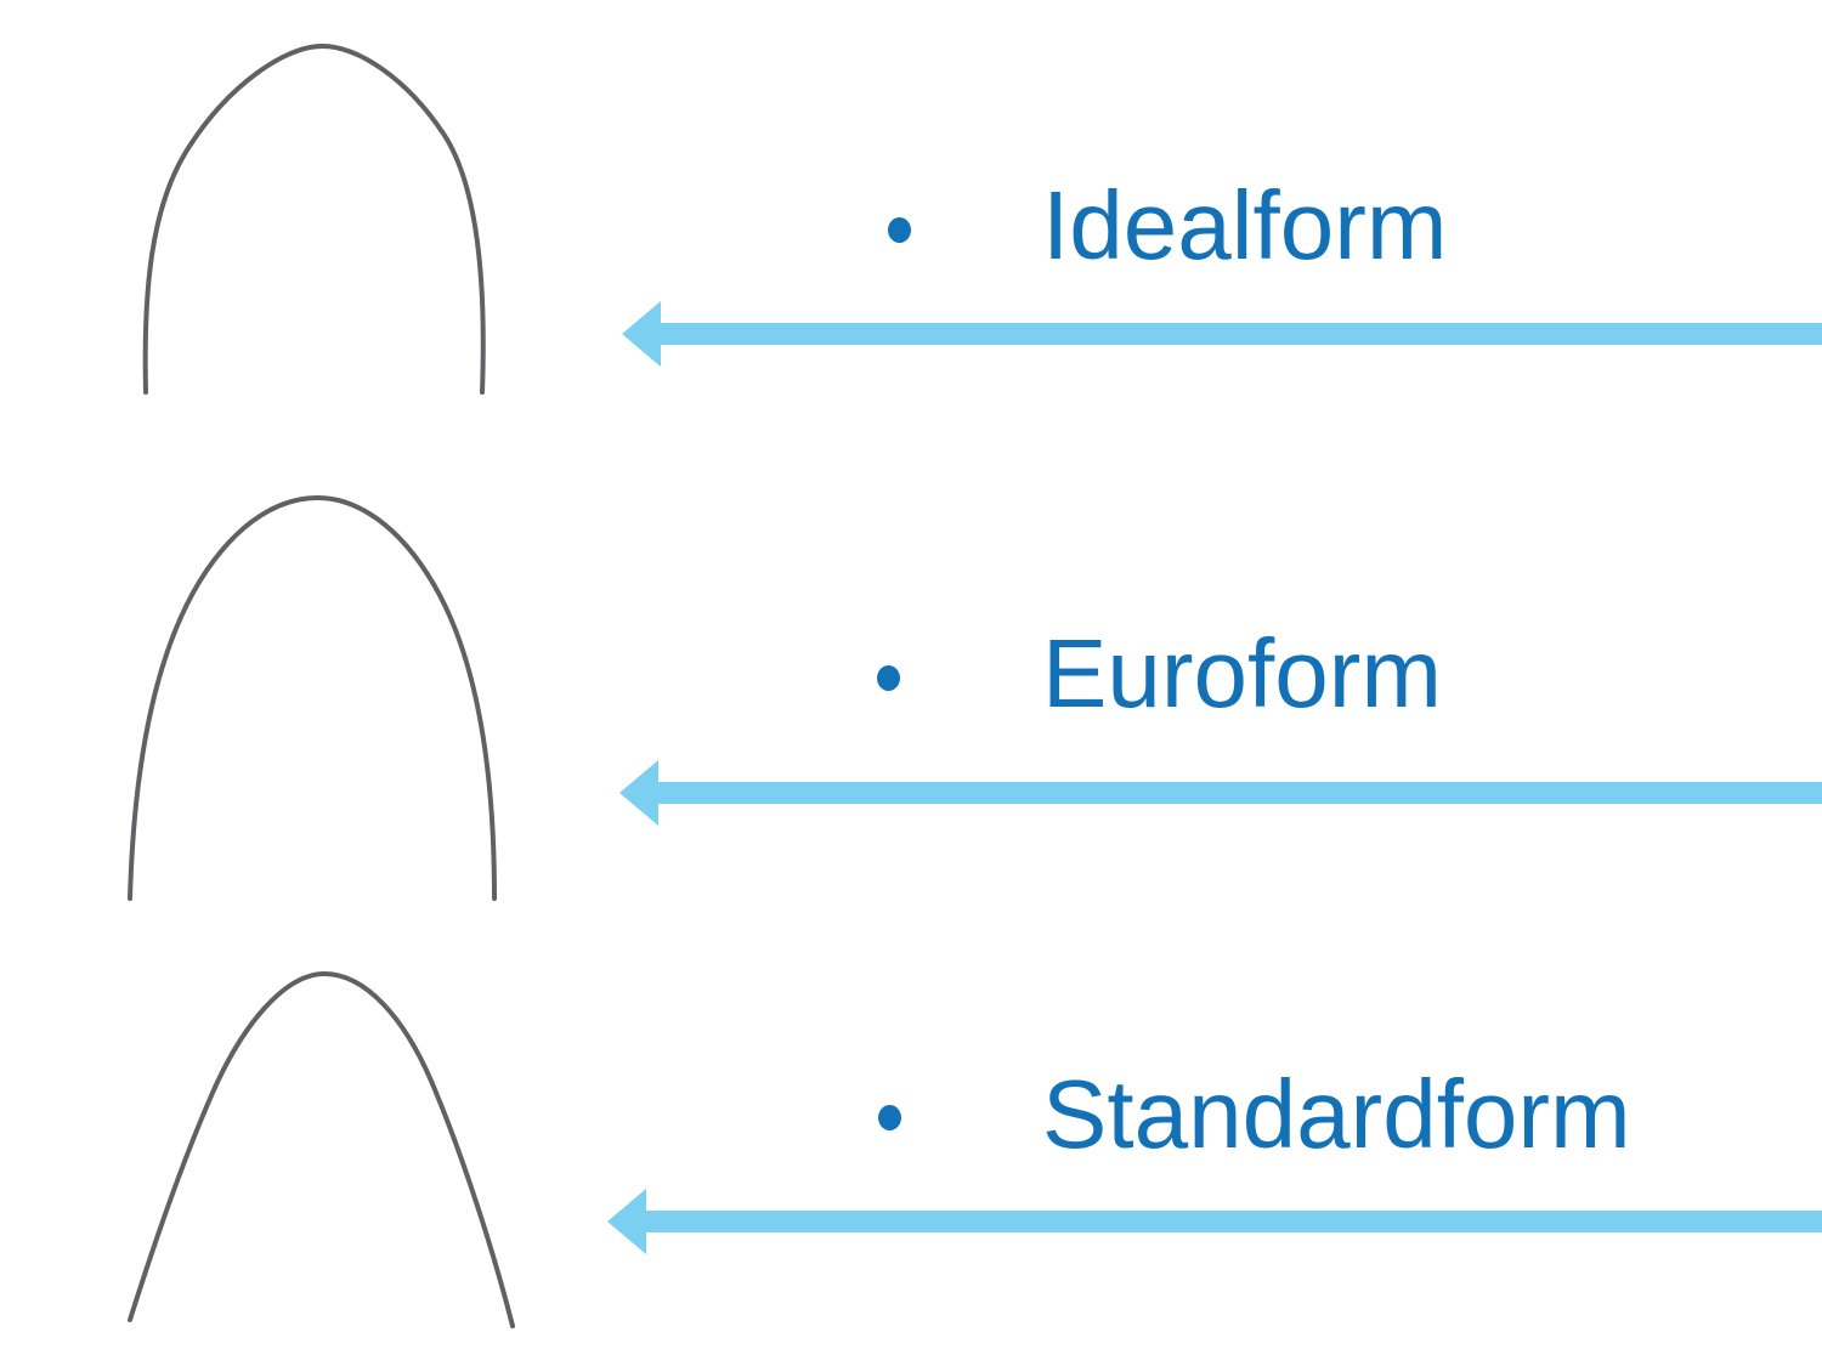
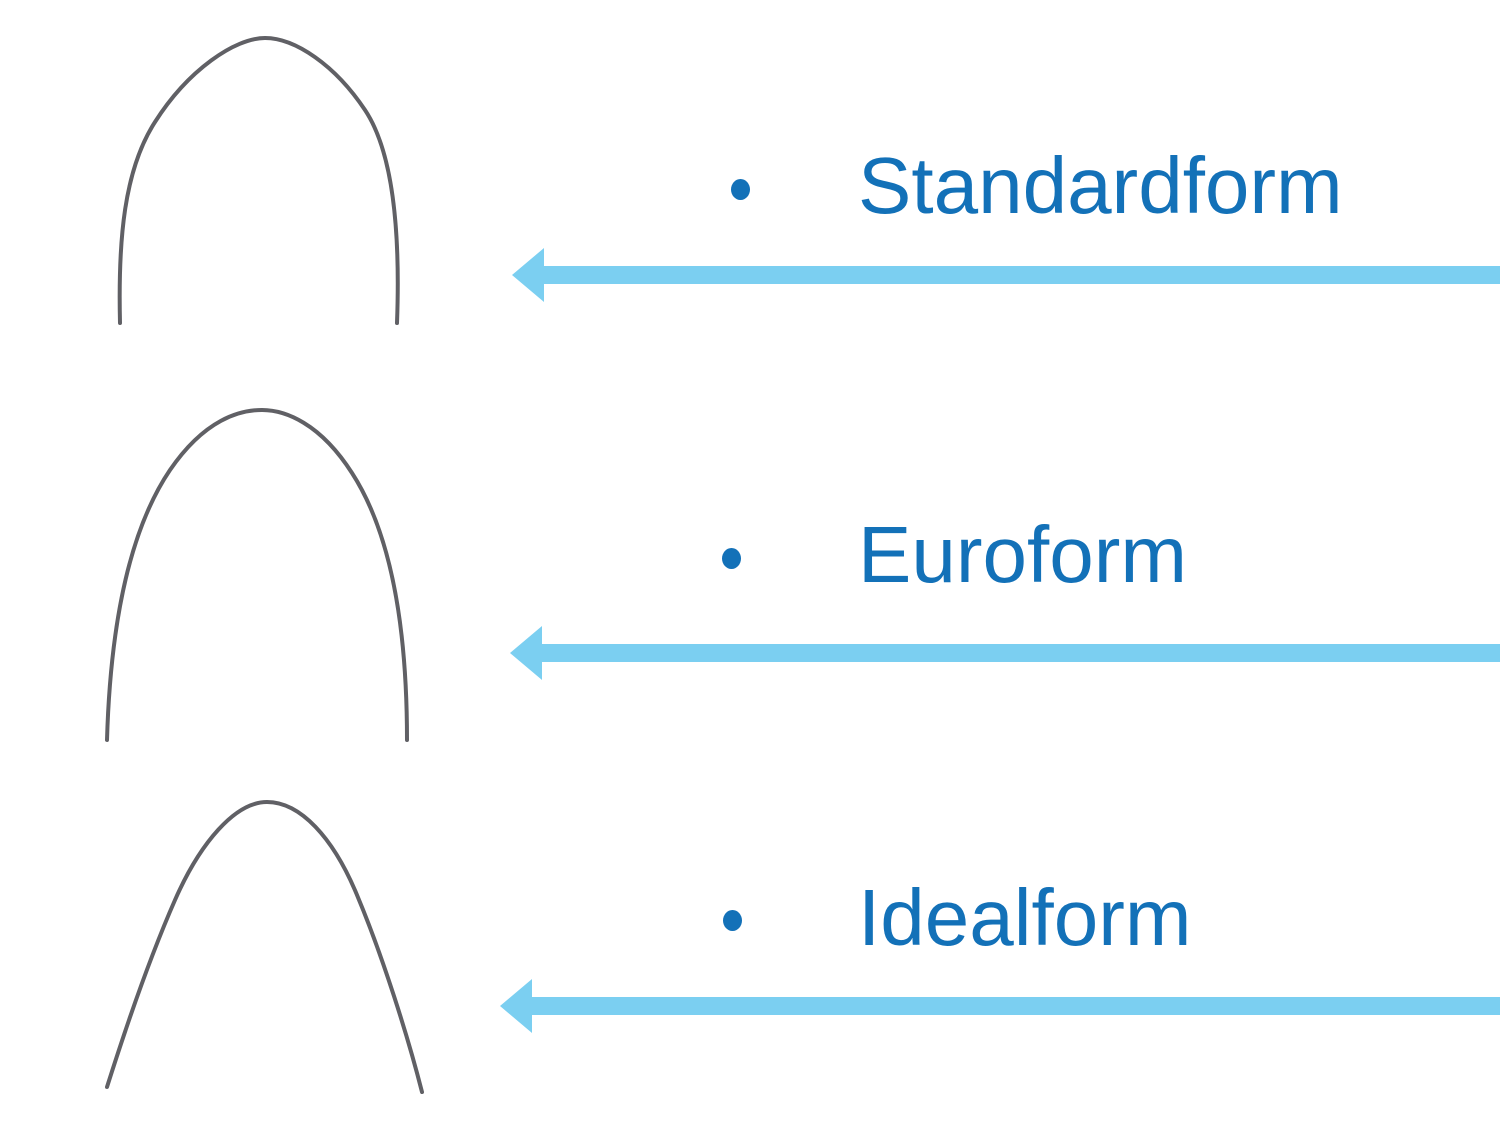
- Idealform
+ Standardform
  Euroform
- Standardform
+ Idealform
